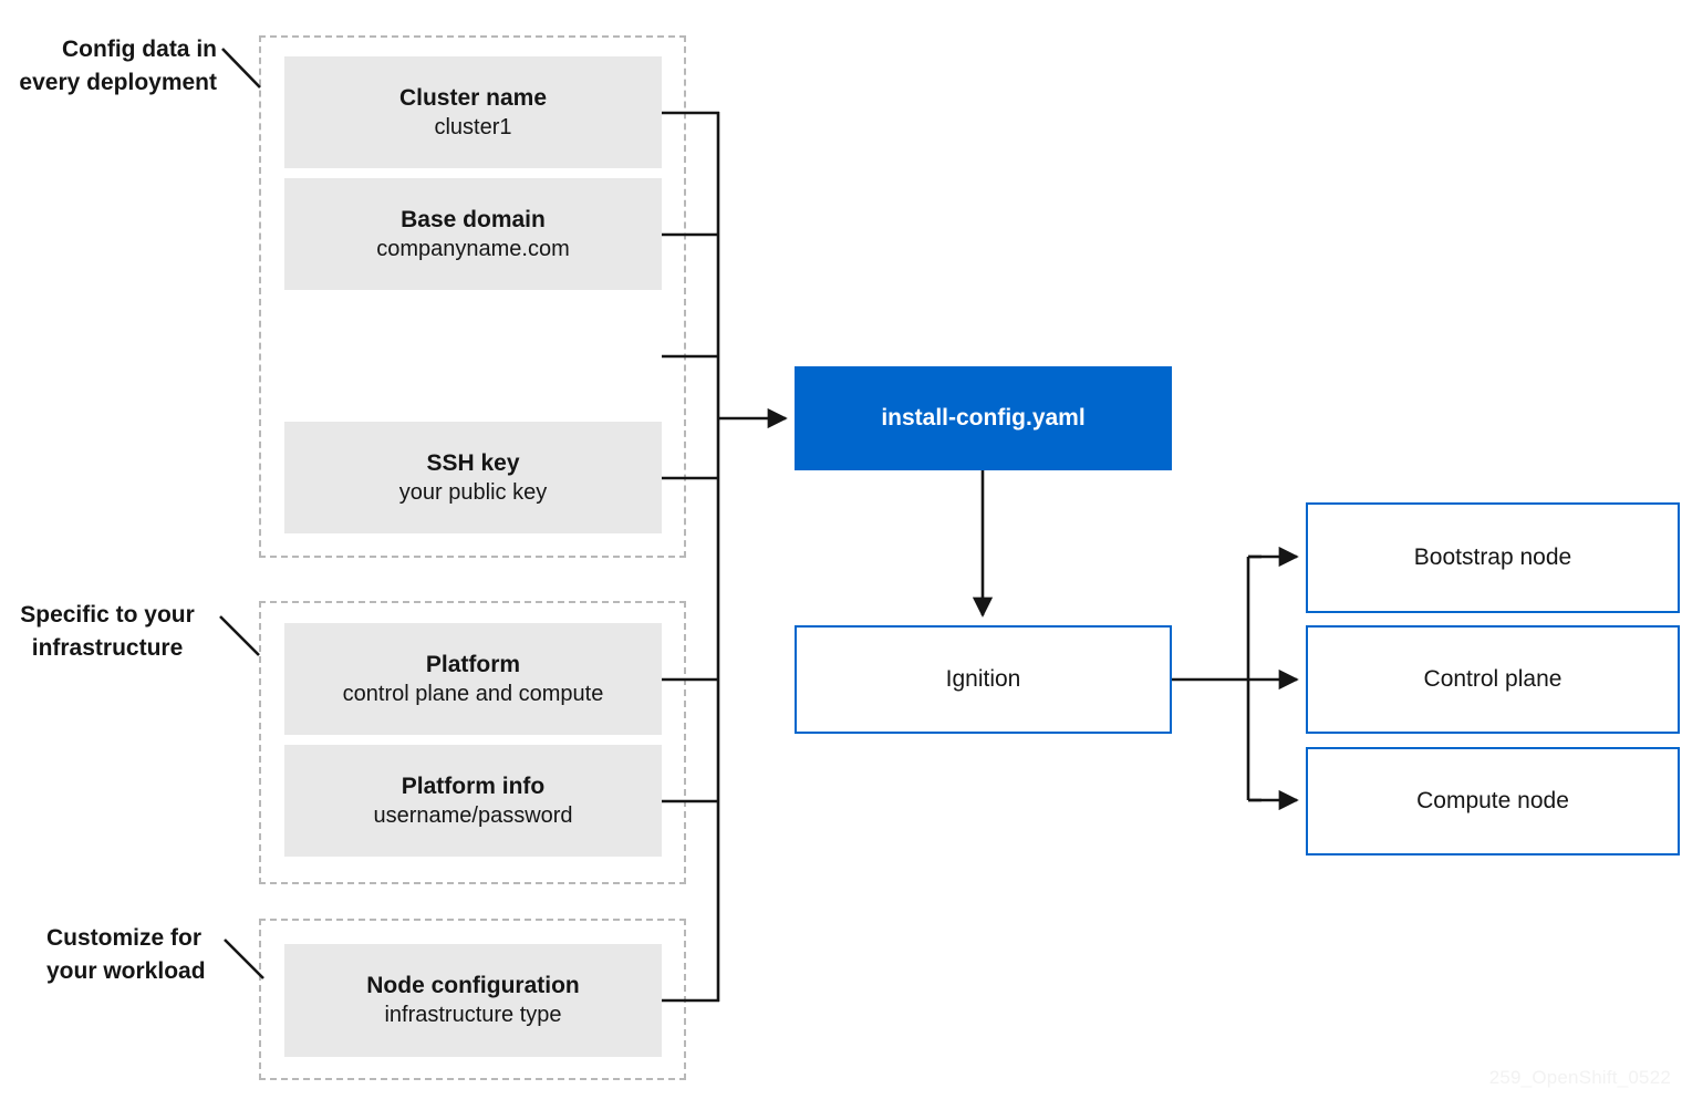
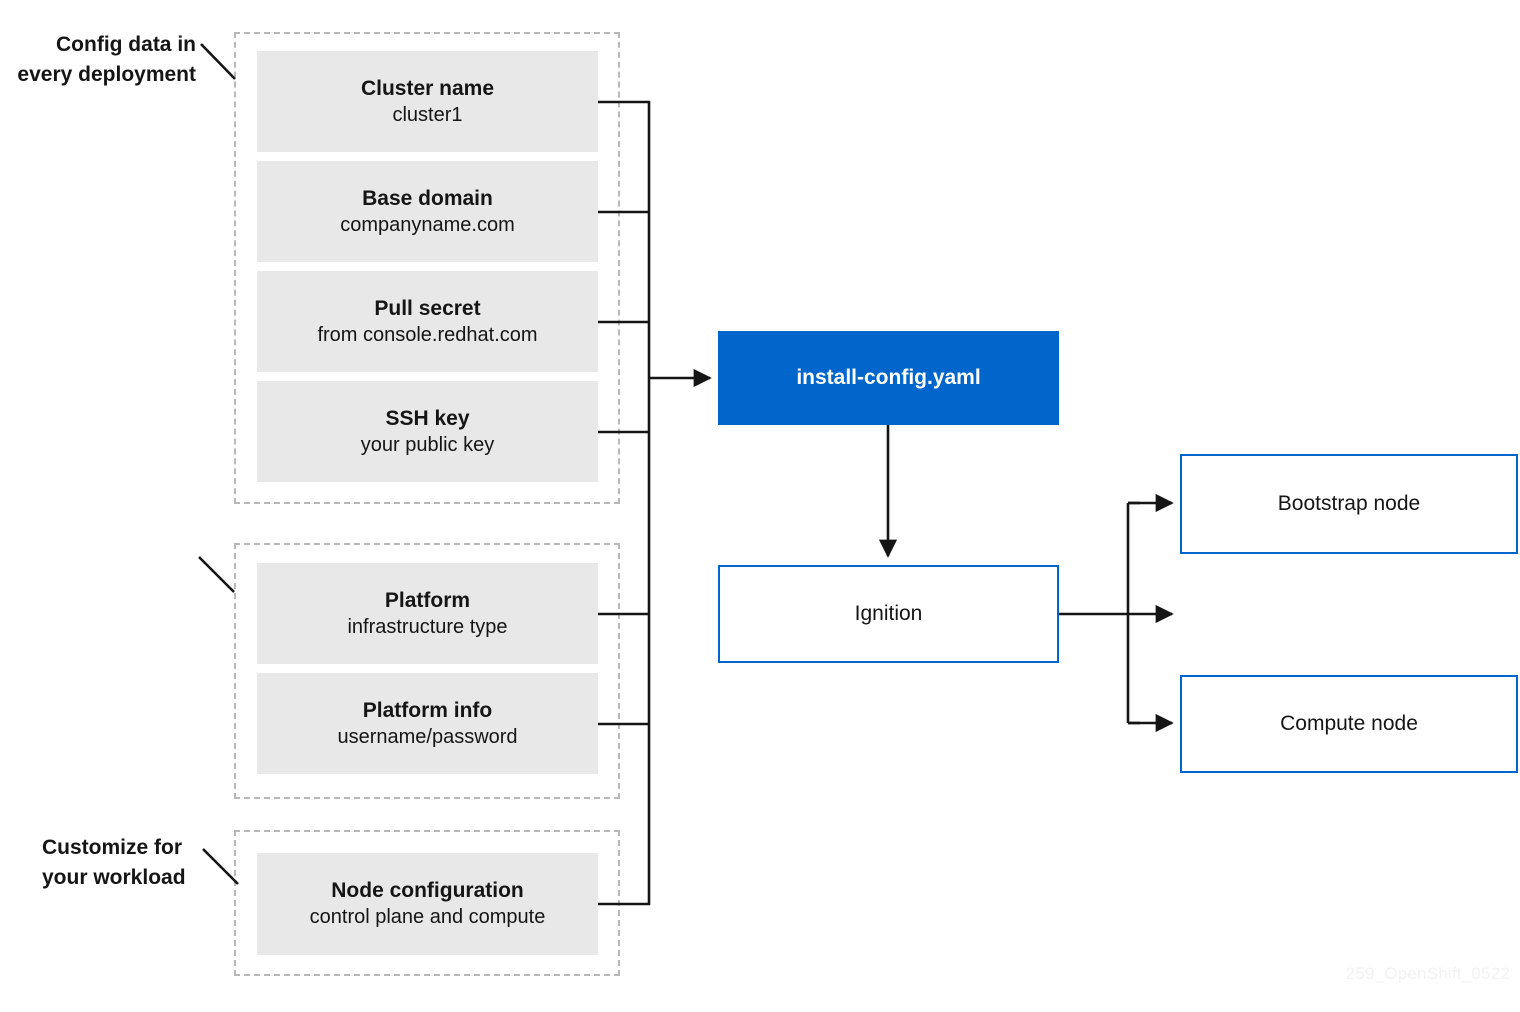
  Config data in
  every deployment
- Specific to your
- infrastructure
  Customize for
  your workload
  Cluster name
  cluster1
  Base domain
  companyname.com
+ Pull secret
+ from console.redhat.com
  SSH key
  your public key
  Platform
- control plane and compute
+ infrastructure type
  Platform info
  username/password
  Node configuration
- infrastructure type
+ control plane and compute
  install-config.yaml
  Ignition
  Bootstrap node
- Control plane
  Compute node
